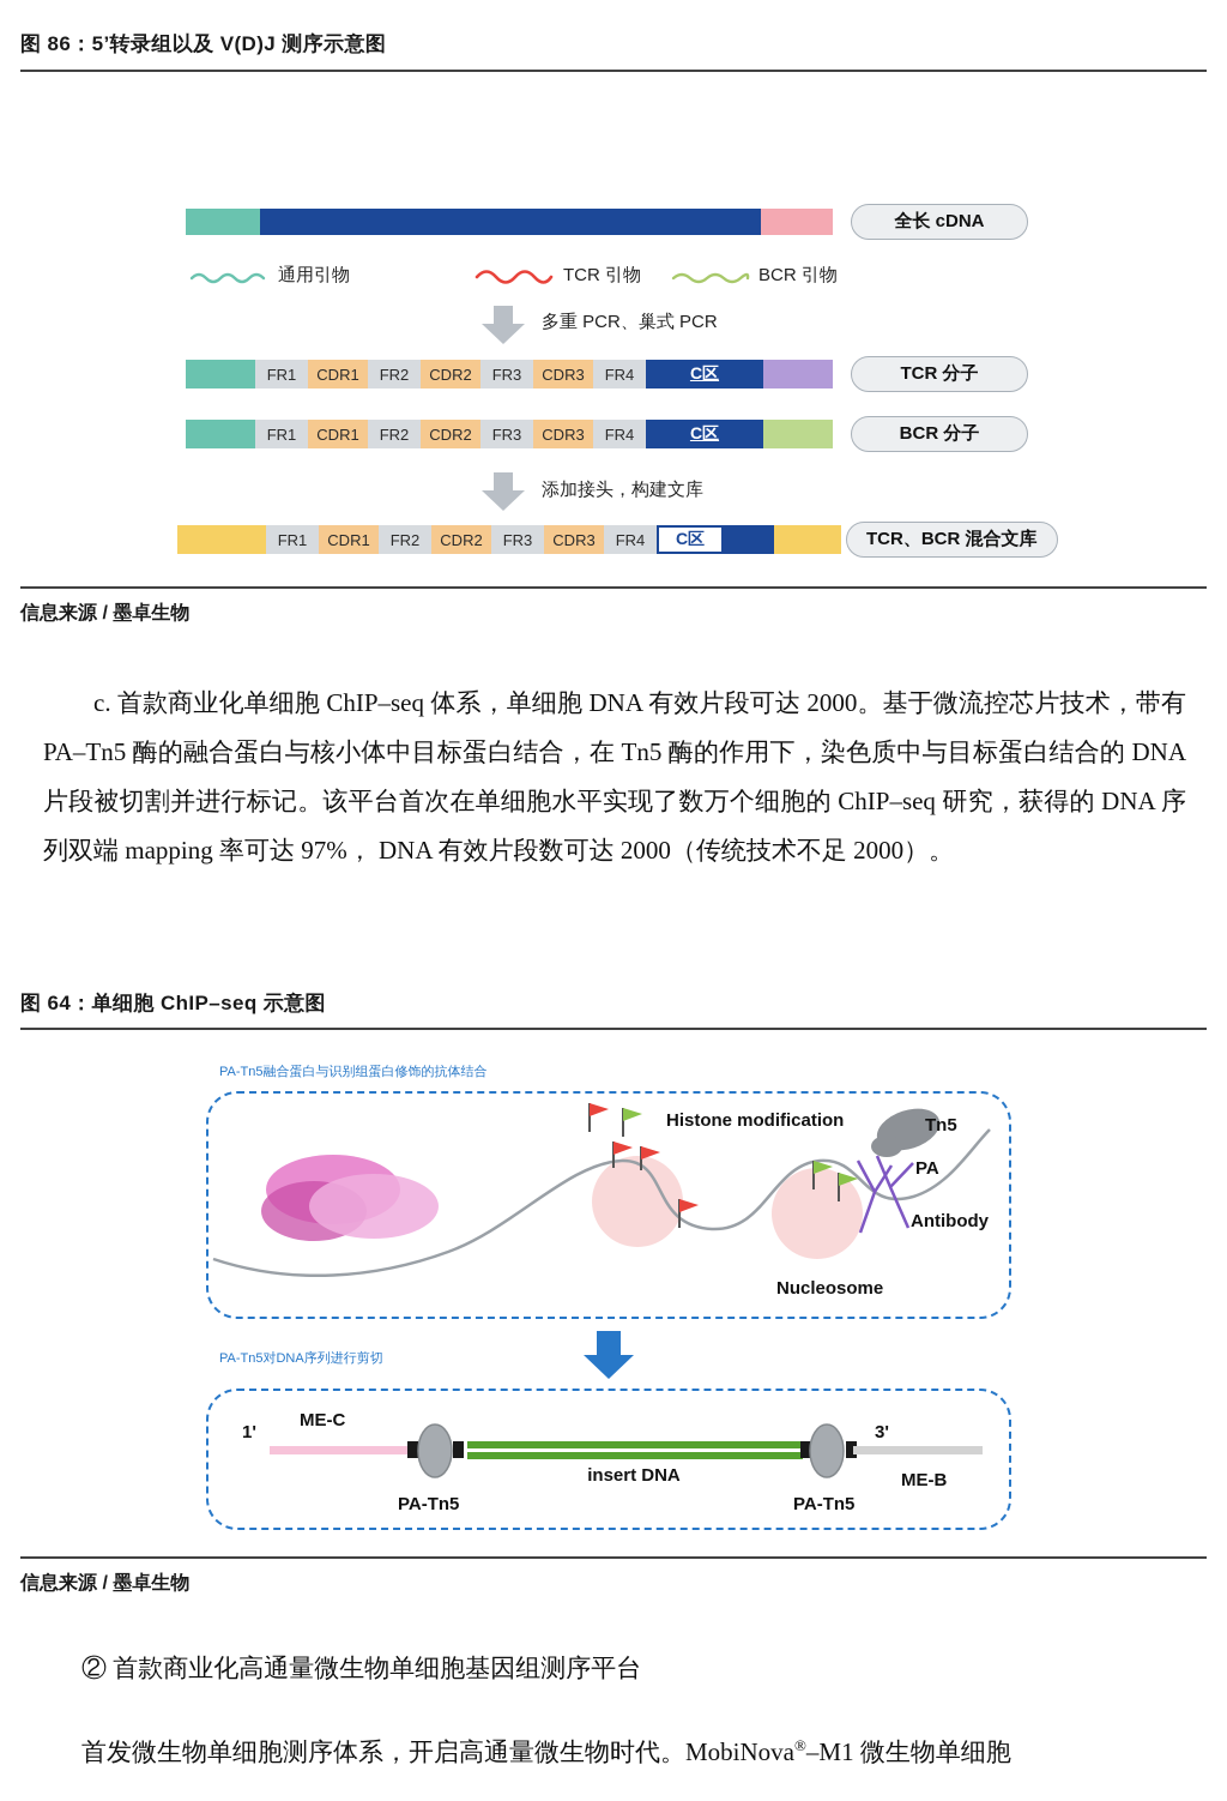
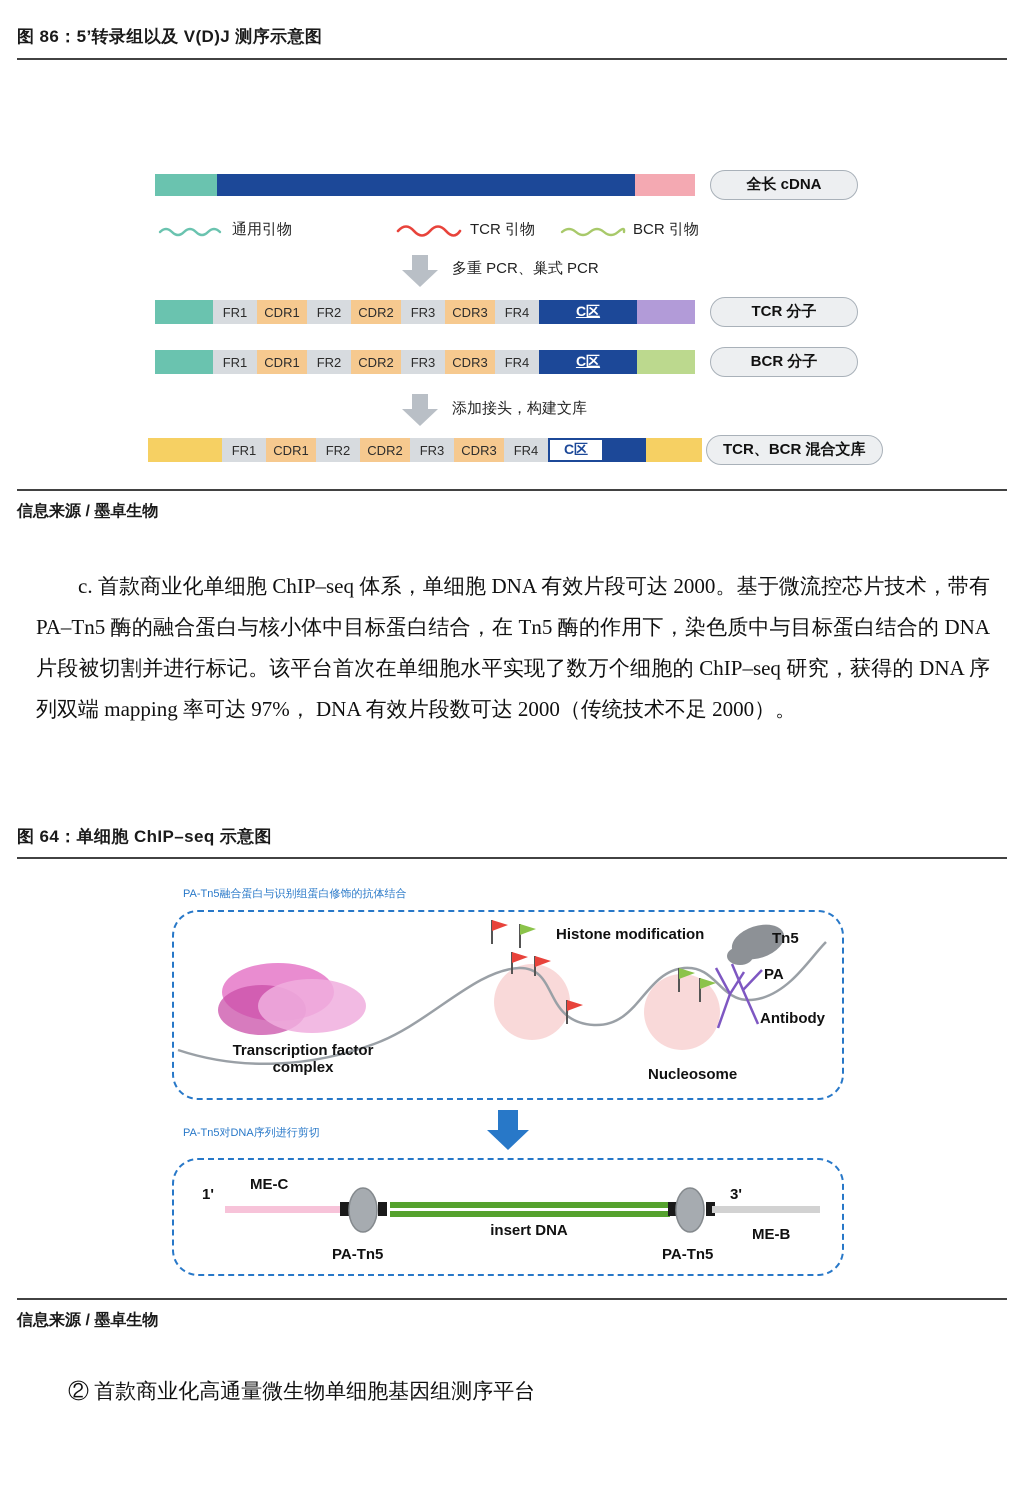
  图 86：5’转录组以及 V(D)J 测序示意图
  全长 cDNA
  通用引物
  TCR 引物
  BCR 引物
  多重 PCR、巢式 PCR
  FR1
  CDR1
  FR2
  CDR2
  FR3
  CDR3
  FR4
  C区
  TCR 分子
  FR1
  CDR1
  FR2
  CDR2
  FR3
  CDR3
  FR4
  C区
  BCR 分子
  添加接头，构建文库
  FR1
  CDR1
  FR2
  CDR2
  FR3
  CDR3
  FR4
  C区
  TCR、BCR 混合文库
  信息来源 / 墨卓生物
  c. 首款商业化单细胞 ChIP–seq 体系，单细胞 DNA 有效片段可达 2000。基于微流控芯片技术，带有 PA–Tn5 酶的融合蛋白与核小体中目标蛋白结合，在 Tn5 酶的作用下，染色质中与目标蛋白结合的 DNA 片段被切割并进行标记。该平台首次在单细胞水平实现了数万个细胞的 ChIP–seq 研究，获得的 DNA 序列双端 mapping 率可达 97%， DNA 有效片段数可达 2000（传统技术不足 2000）。
  图 64：单细胞 ChIP–seq 示意图
  PA-Tn5融合蛋白与识别组蛋白修饰的抗体结合
  Histone modification
  Tn5
  PA
  Antibody
+ Transcription factor complex
  Nucleosome
  PA-Tn5对DNA序列进行剪切
  1'
  ME-C
  insert DNA
  3'
  ME-B
  PA-Tn5
  PA-Tn5
  信息来源 / 墨卓生物
  ② 首款商业化高通量微生物单细胞基因组测序平台
- 首发微生物单细胞测序体系，开启高通量微生物时代。MobiNova®–M1 微生物单细胞
